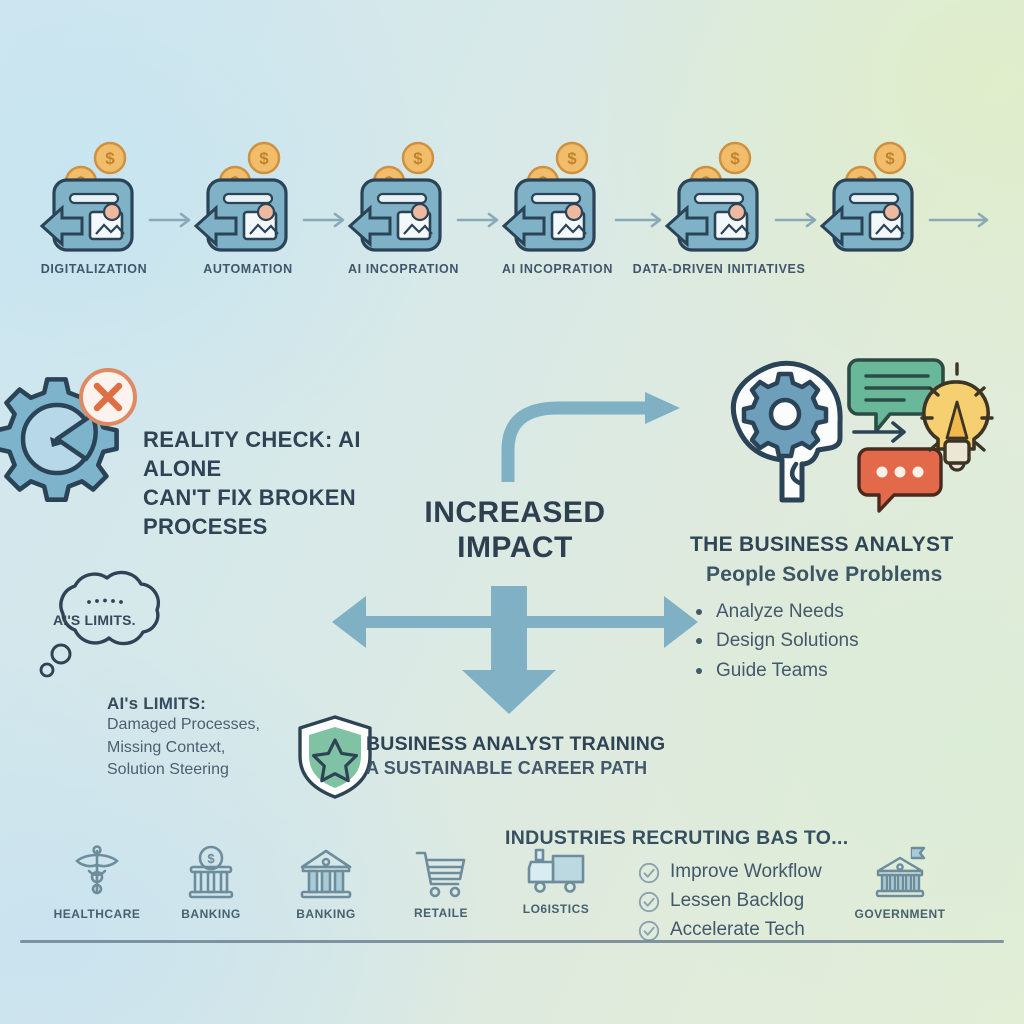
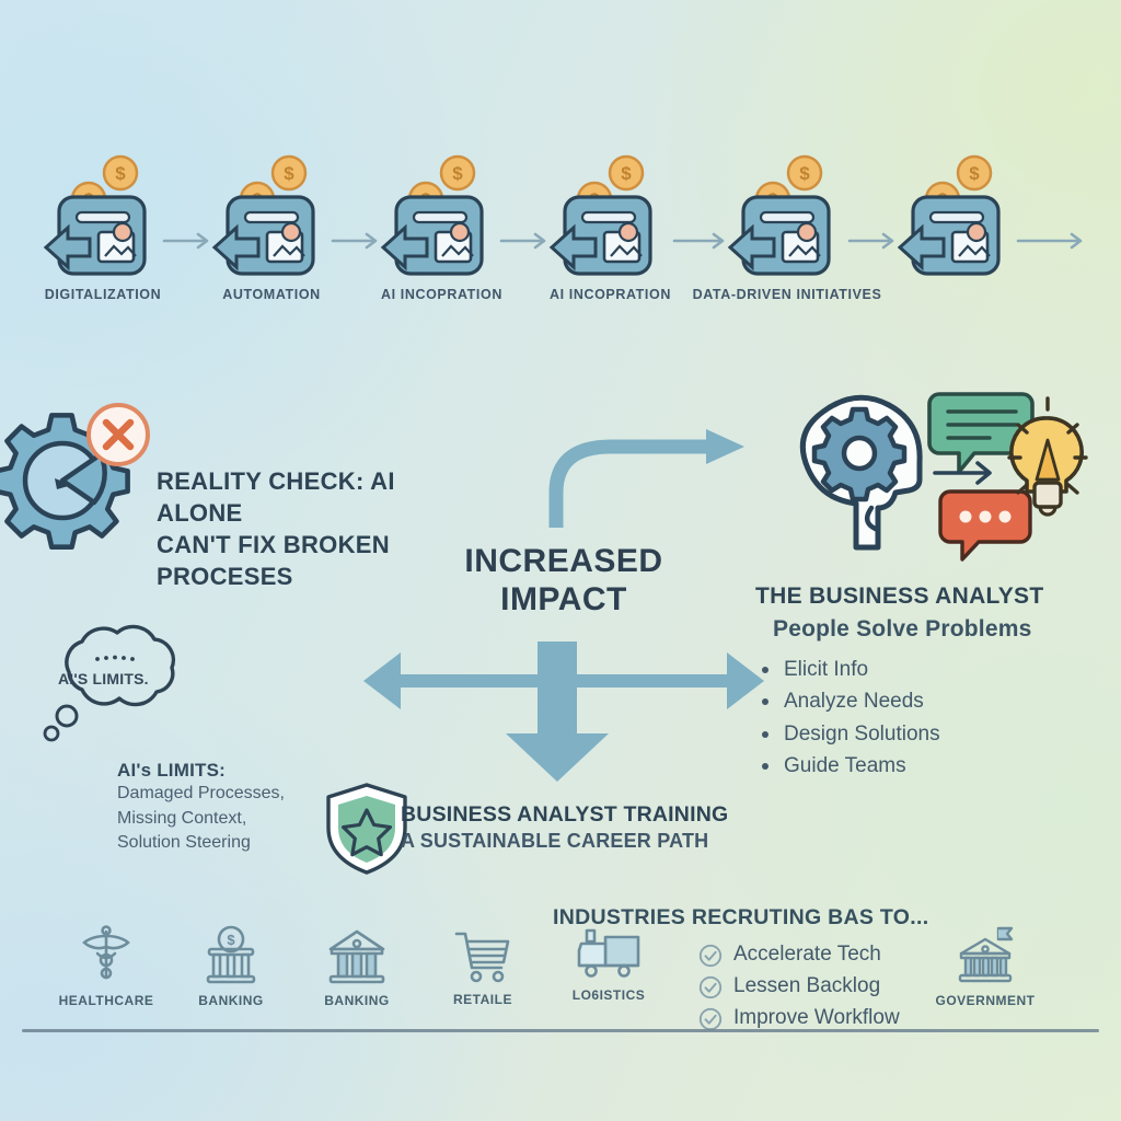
  $
  DIGITALIZATION
  $
  AUTOMATION
  $
  AI INCOPRATION
  $
  AI INCOPRATION
  $
  DATA-DRIVEN INITIATIVES
  $
  REALITY CHECK: AI ALONE
  CAN'T FIX BROKEN
  PROCESES
  INCREASED
  IMPACT
  THE BUSINESS ANALYST
  People Solve Problems
+ Elicit Info
  Analyze Needs
  Design Solutions
  Guide Teams
  AI'S LIMITS.
  AI's LIMITS:
  Damaged Processes,
  Missing Context,
  Solution Steering
  BUSINESS ANALYST TRAINING
  A SUSTAINABLE CAREER PATH
  INDUSTRIES RECRUTING BAS TO...
  HEALTHCARE
  $
  BANKING
  BANKING
  RETAILE
  LO6ISTICS
  GOVERNMENT
- Improve Workflow
+ Accelerate Tech
  Lessen Backlog
- Accelerate Tech
+ Improve Workflow
